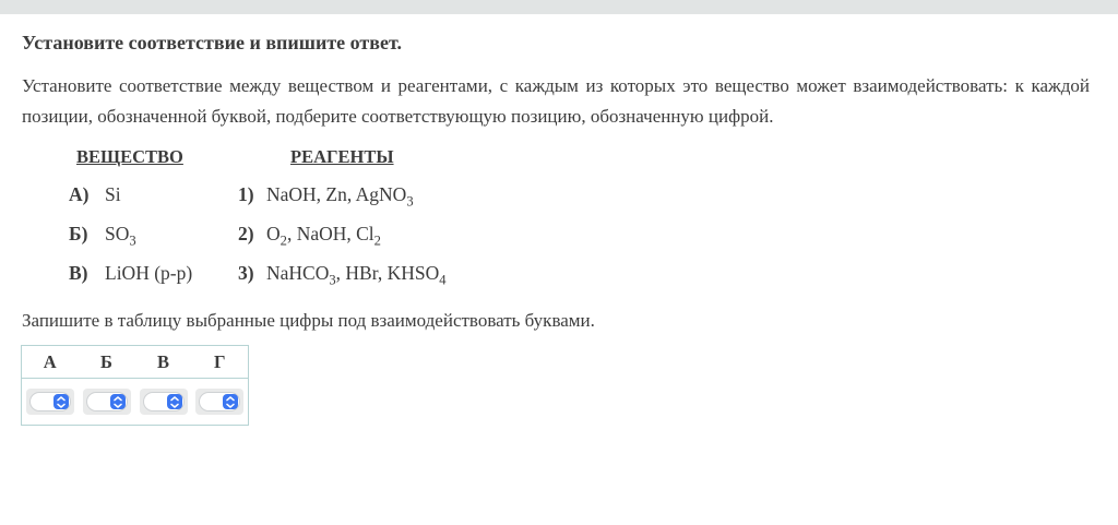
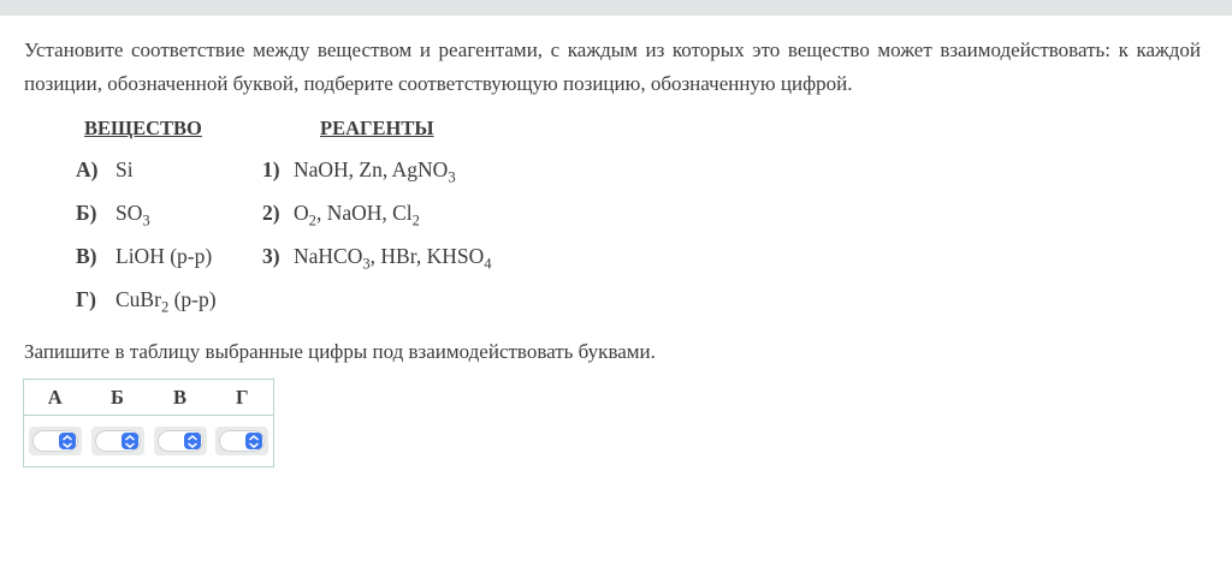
- Установите соответствие и впишите ответ.
  Установите соответствие между веществом и реагентами, с каждым из которых это вещество может взаимодействовать: к каждой позиции, обозначенной буквой, подберите соответствующую позицию, обозначенную цифрой.
  ВЕЩЕСТВО
  А)
  Si
  Б)
  SO3
  В)
  LiOH (р-р)
+ Г)
+ CuBr2 (р-р)
  РЕАГЕНТЫ
  1)
  NaOH, Zn, AgNO3
  2)
  O2, NaOH, Cl2
  3)
  NaHCO3, HBr, KHSO4
  Запишите в таблицу выбранные цифры под взаимодействовать буквами.
  А	Б	В	Г
